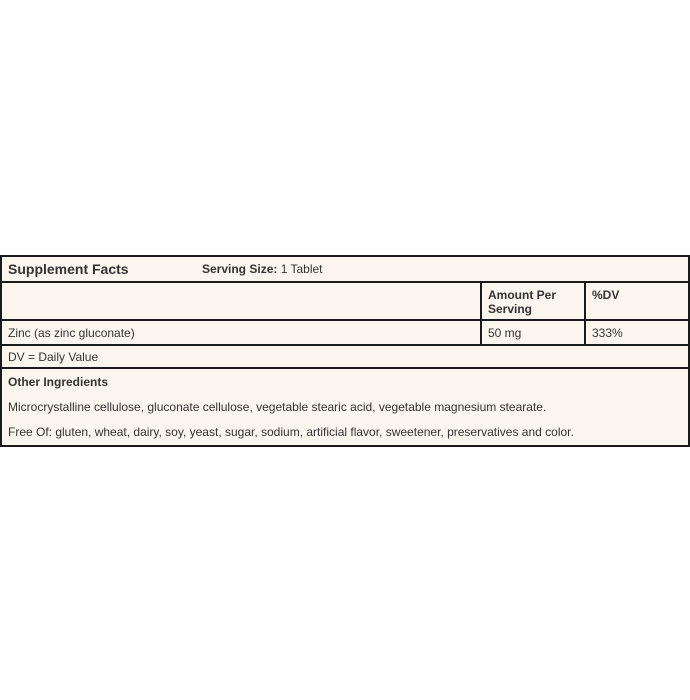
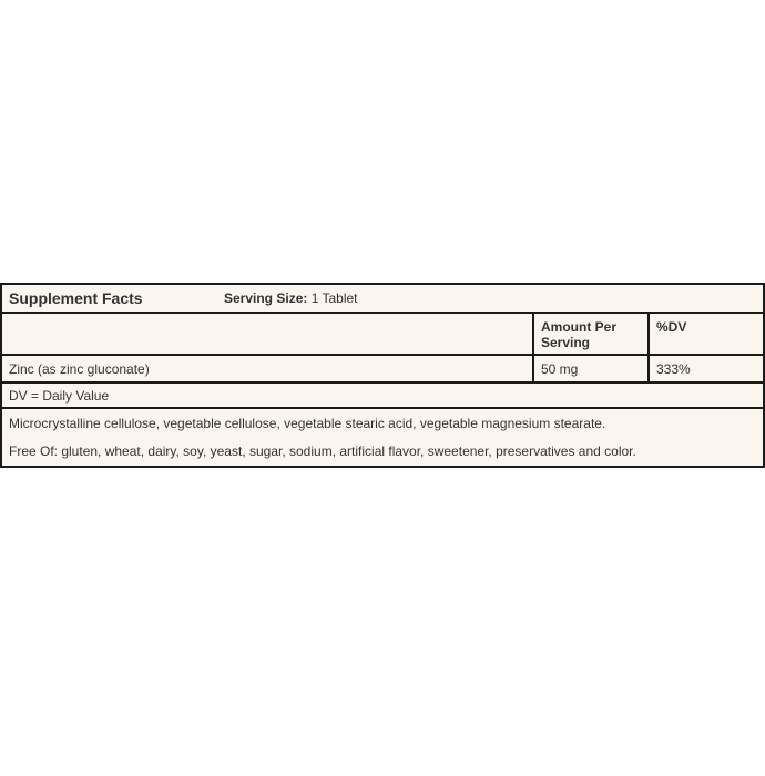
  Supplement Facts
  Serving Size: 1 Tablet
  Amount Per Serving
  %DV
  Zinc (as zinc gluconate)
  50 mg
  333%
  DV = Daily Value
- Other Ingredients
- Microcrystalline cellulose, gluconate cellulose, vegetable stearic acid, vegetable magnesium stearate.
+ Microcrystalline cellulose, vegetable cellulose, vegetable stearic acid, vegetable magnesium stearate.
  Free Of: gluten, wheat, dairy, soy, yeast, sugar, sodium, artificial flavor, sweetener, preservatives and color.
